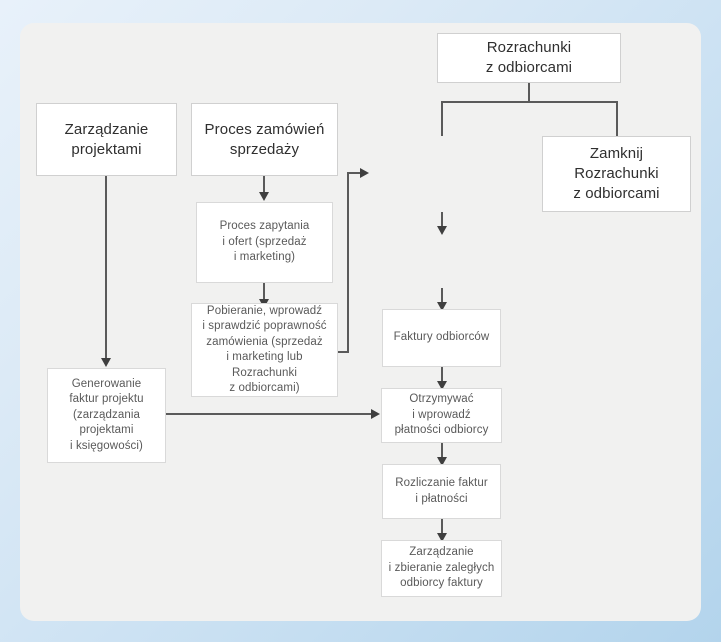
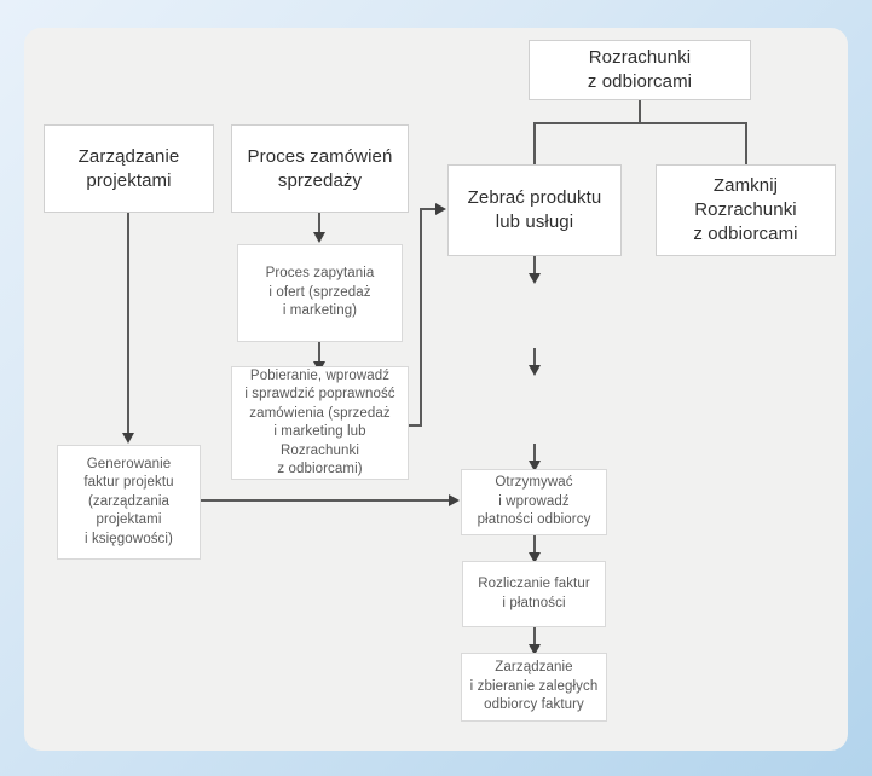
  Rozrachunki
  z odbiorcami
  Zarządzanie
  projektami
  Proces zamówień
  sprzedaży
+ Zebrać produktu
+ lub usługi
  Zamknij
  Rozrachunki
  z odbiorcami
  Proces zapytania
  i ofert (sprzedaż
  i marketing)
  Pobieranie, wprowadź
  i sprawdzić poprawność
  zamówienia (sprzedaż
  i marketing lub
  Rozrachunki
  z odbiorcami)
  Generowanie
  faktur projektu
  (zarządzania
  projektami
  i księgowości)
- Faktury odbiorców
  Otrzymywać
  i wprowadź
  płatności odbiorcy
  Rozliczanie faktur
  i płatności
  Zarządzanie
  i zbieranie zaległych
  odbiorcy faktury
